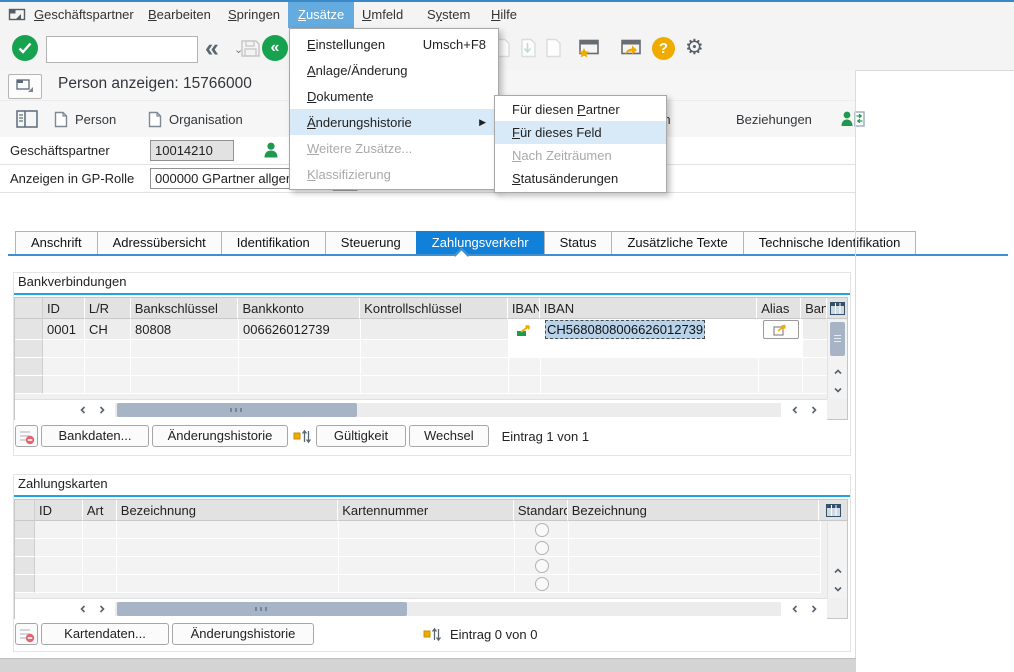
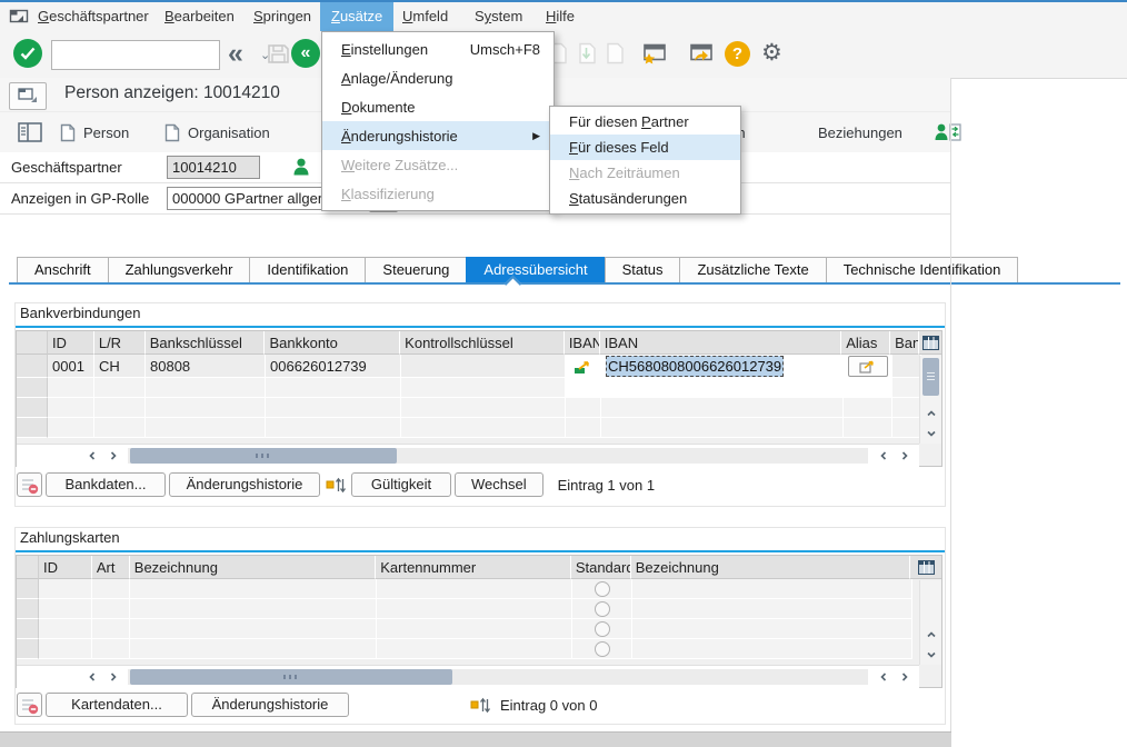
  Geschäftspartner
  Bearbeiten
  Springen
  Zusätze
  Umfeld
  System
  Hilfe
  ⌄
  «
  «
  ?
  ⚙
- Person anzeigen: 15766000
+ Person anzeigen: 10014210
  Person
  Organisation
  Beziehungen
  Geschäftspartner
  10014210
  Anzeigen in GP-Rolle
  000000 GPartner allge
  Anschrift
- Adressübersicht
+ Zahlungsverkehr
  Identifikation
  Steuerung
- Zahlungsverkehr
+ Adressübersicht
  Status
  Zusätzliche Texte
  Technische Idenifikation
  Bankverbindungen
  ID
  L/R
  Bankschlüssel
  Bankkonto
  Kontrollschlüssel
  IBAN
  IBAN
  Alias
  Ban
  0001
  CH
  80808
  006626012739
  CH5680808006626012739
  Bankdaten...
  Änderungshistorie
  Gültigkeit
  Wechsel
  Eintrag 1 von 1
  Zahlungskarten
  ID
  Art
  Bezeichnung
  Kartennummer
  Standar
  Bezeichnung
  Kartendaten...
  Änderungshistorie
  Eintrag 0 von 0
  Einstellungen
  Umsch+F8
  Anlage/Änderung
  Dokumente
  Änderungshistorie
  ▶
  Weitere Zusätze...
  Klassifizierung
  Für diesen Partner
  Für dieses Feld
  Nach Zeiträumen
  Statusänderungen
